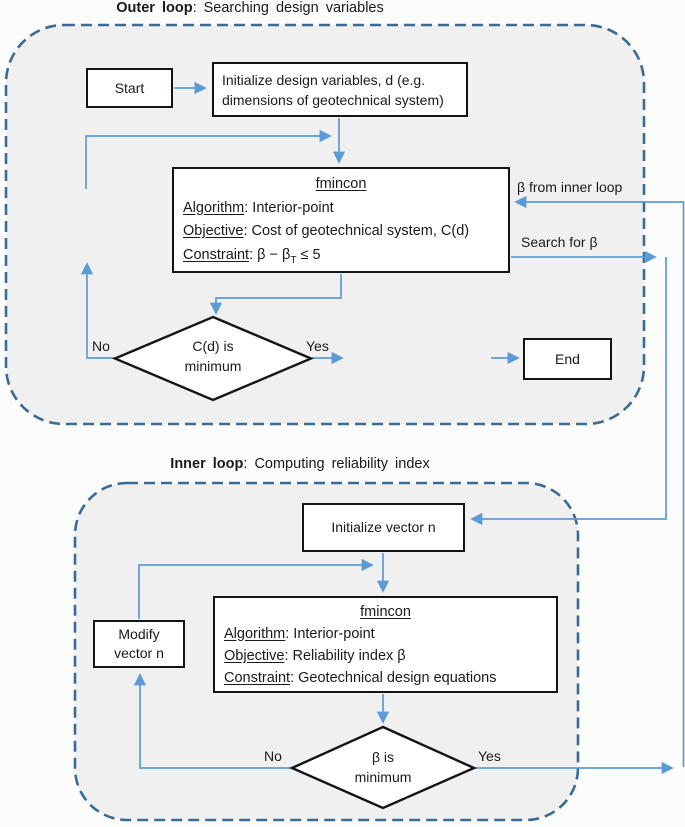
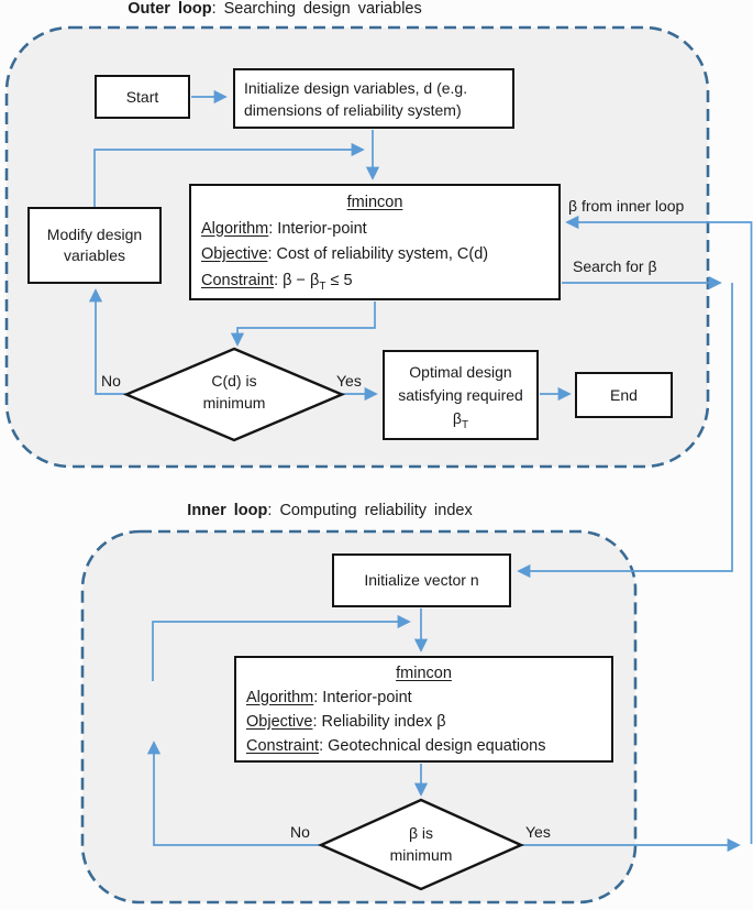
  Outer loop: Searching design variables
  Start
- Initialize design variables, d (e.g. dimensions of geotechnical system)
+ Initialize design variables, d (e.g. dimensions of reliability system)
  fmincon
  Algorithm: Interior-point
- Objective: Cost of geotechnical system, C(d)
+ Objective: Cost of reliability system, C(d)
  Constraint: β − βT ≤ 5
+ Modify design variables
  C(d) is
  minimum
  No
  Yes
+ Optimal design
+ satisfying required
+ βT
  End
  β from inner loop
  Search for β
  Inner loop: Computing reliability index
  Initialize vector n
  fmincon
  Algorithm: Interior-point
  Objective: Reliability index β
  Constraint: Geotechnical design equations
- Modify
- vector n
  β is
  minimum
  No
  Yes
